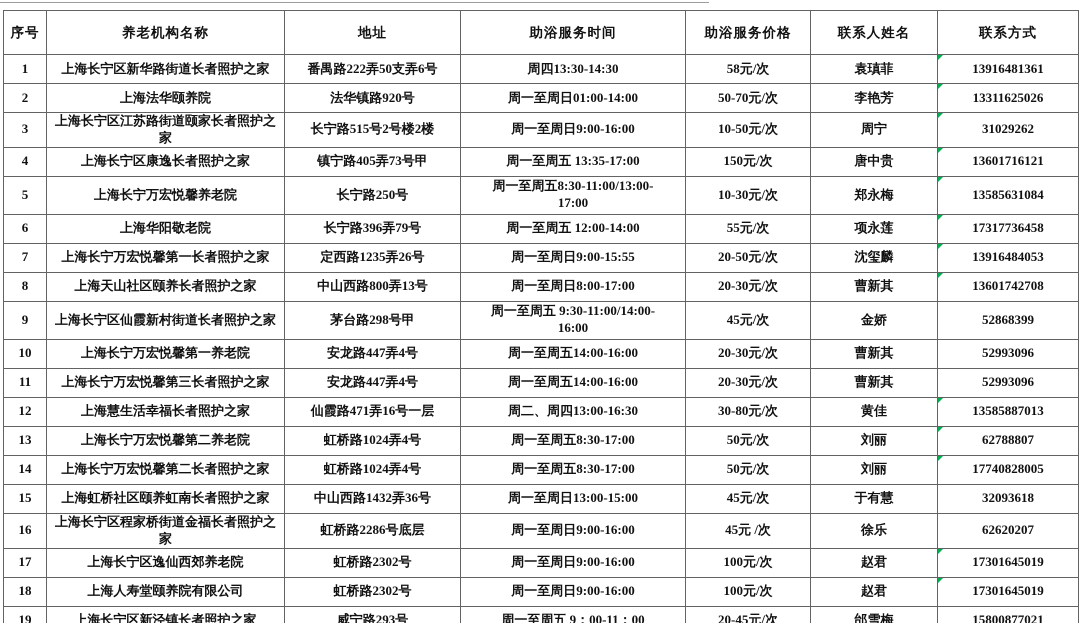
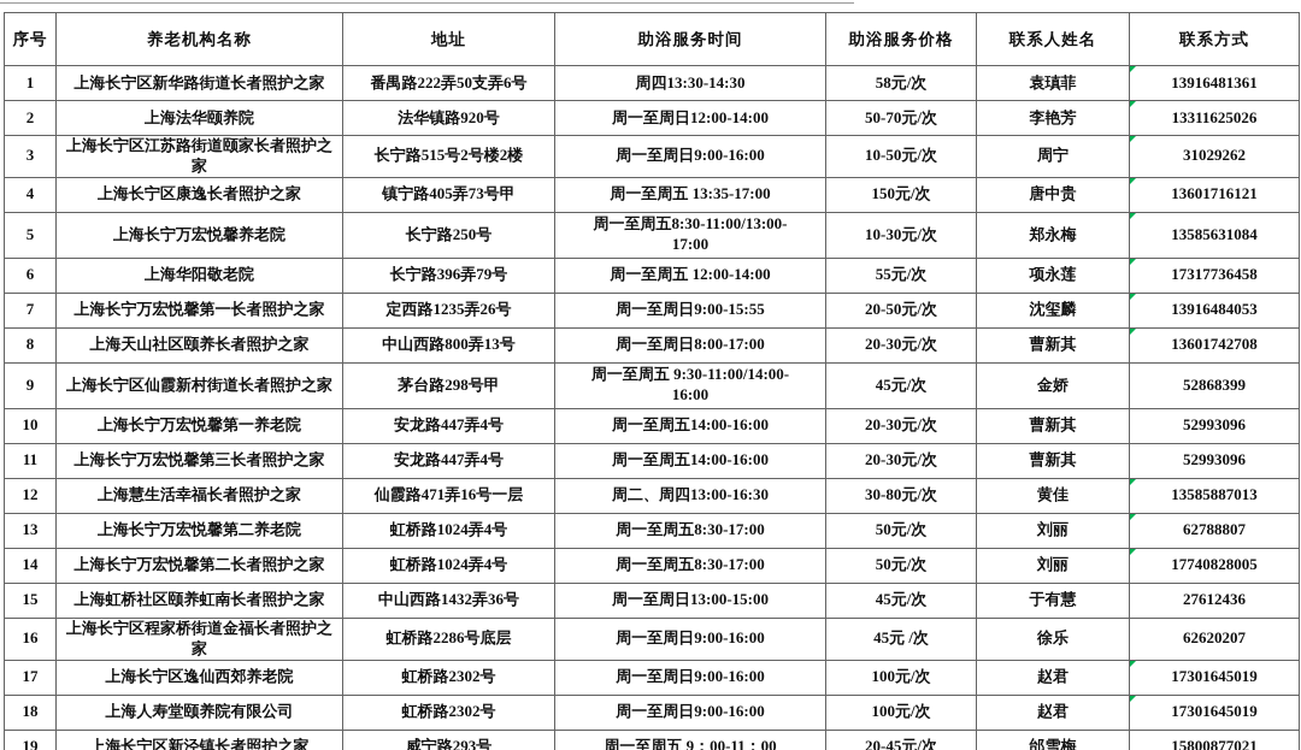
  序号	养老机构名称	地址	助浴服务时间	助浴服务价格	联系人姓名	联系方式
  1	上海长宁区新华路街道长者照护之家	番禺路222弄50支弄6号	周四13:30-14:30	58元/次	袁瑱菲	13916481361
- 2	上海法华颐养院	法华镇路920号	周一至周日01:00-14:00	50-70元/次	李艳芳	13311625026
+ 2	上海法华颐养院	法华镇路920号	周一至周日12:00-14:00	50-70元/次	李艳芳	13311625026
  3	上海长宁区江苏路街道颐家长者照护之家	长宁路515号2号楼2楼	周一至周日9:00-16:00	10-50元/次	周宁	31029262
  4	上海长宁区康逸长者照护之家	镇宁路405弄73号甲	周一至周五 13:35-17:00	150元/次	唐中贵	13601716121
  5	上海长宁万宏悦馨养老院	长宁路250号	周一至周五8:30-11:00/13:00- 17:00	10-30元/次	郑永梅	13585631084
  6	上海华阳敬老院	长宁路396弄79号	周一至周五 12:00-14:00	55元/次	项永莲	17317736458
  7	上海长宁万宏悦馨第一长者照护之家	定西路1235弄26号	周一至周日9:00-15:55	20-50元/次	沈玺麟	13916484053
  8	上海天山社区颐养长者照护之家	中山西路800弄13号	周一至周日8:00-17:00	20-30元/次	曹新其	13601742708
  9	上海长宁区仙霞新村街道长者照护之家	茅台路298号甲	周一至周五 9:30-11:00/14:00- 16:00	45元/次	金娇	52868399
  10	上海长宁万宏悦馨第一养老院	安龙路447弄4号	周一至周五14:00-16:00	20-30元/次	曹新其	52993096
  11	上海长宁万宏悦馨第三长者照护之家	安龙路447弄4号	周一至周五14:00-16:00	20-30元/次	曹新其	52993096
  12	上海慧生活幸福长者照护之家	仙霞路471弄16号一层	周二、周四13:00-16:30	30-80元/次	黄佳	13585887013
  13	上海长宁万宏悦馨第二养老院	虹桥路1024弄4号	周一至周五8:30-17:00	50元/次	刘丽	62788807
  14	上海长宁万宏悦馨第二长者照护之家	虹桥路1024弄4号	周一至周五8:30-17:00	50元/次	刘丽	17740828005
- 15	上海虹桥社区颐养虹南长者照护之家	中山西路1432弄36号	周一至周日13:00-15:00	45元/次	于有慧	32093618
+ 15	上海虹桥社区颐养虹南长者照护之家	中山西路1432弄36号	周一至周日13:00-15:00	45元/次	于有慧	27612436
  16	上海长宁区程家桥街道金福长者照护之家	虹桥路2286号底层	周一至周日9:00-16:00	45元 /次	徐乐	62620207
  17	上海长宁区逸仙西郊养老院	虹桥路2302号	周一至周日9:00-16:00	100元/次	赵君	17301645019
  18	上海人寿堂颐养院有限公司	虹桥路2302号	周一至周日9:00-16:00	100元/次	赵君	17301645019
  19	上海长宁区新泾镇长者照护之家	威宁路293号	周一至周五 9：00-11：00	20-45元/次	邰雪梅	15800877021
